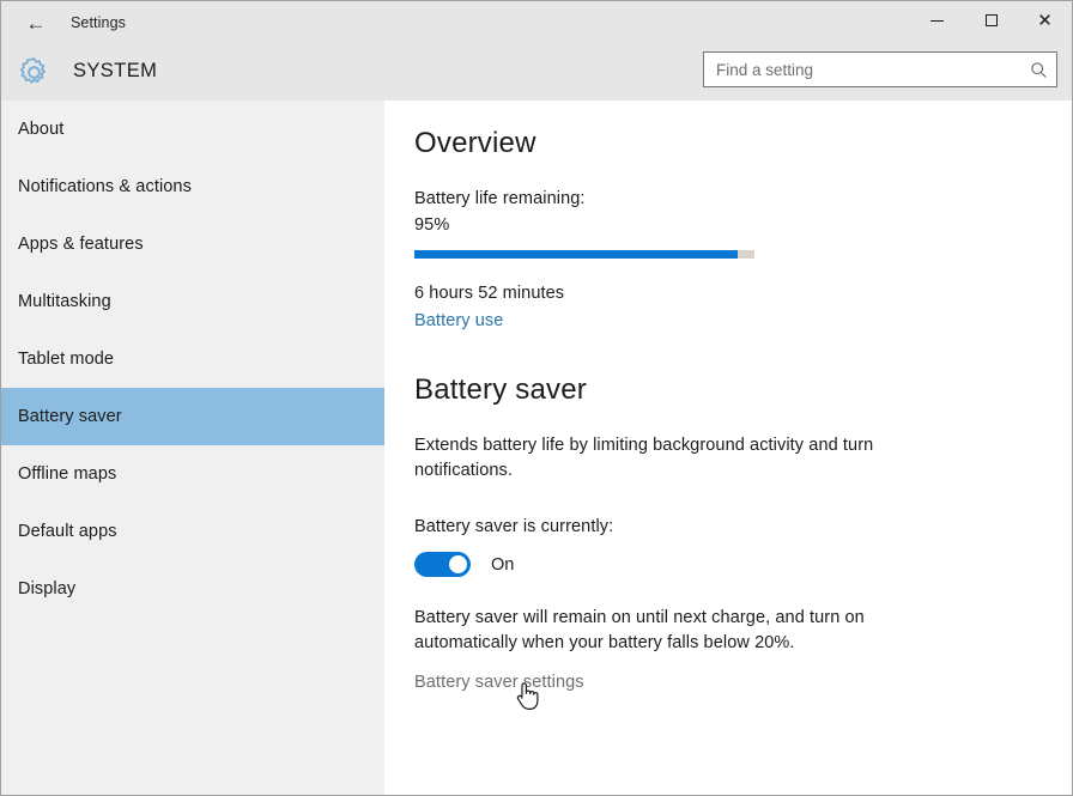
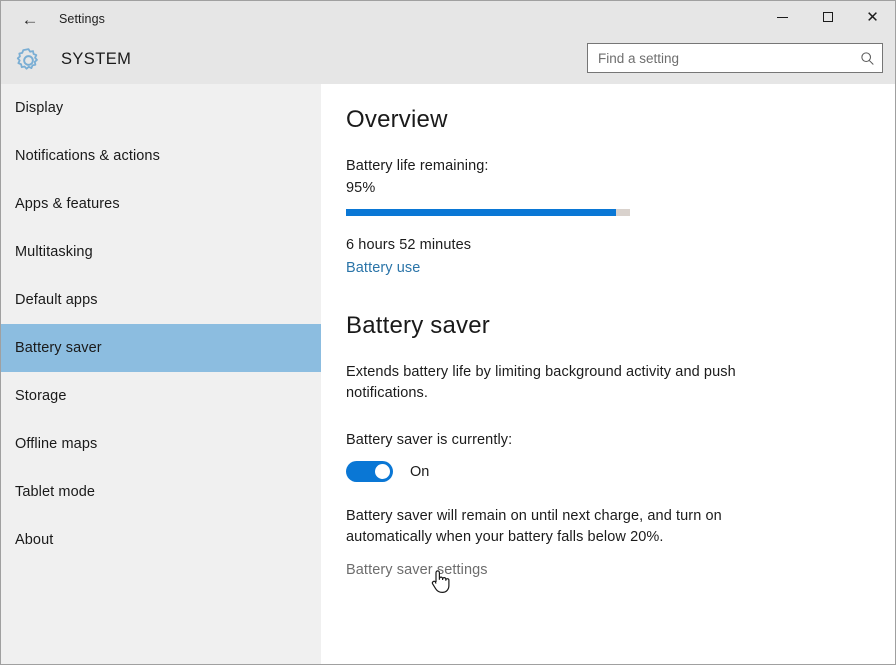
  ←
  Settings
  ✕
  SYSTEM
  Find a setting
- About
+ Display
  Notifications & actions
  Apps & features
  Multitasking
- Tablet mode
+ Default apps
  Battery saver
+ Storage
  Offline maps
- Default apps
+ Tablet mode
- Display
+ About
  Overview
  Battery life remaining:
  95%
  6 hours 52 minutes
  Battery use
  Battery saver
- Extends battery life by limiting background activity and turn notifications.
+ Extends battery life by limiting background activity and push notifications.
  Battery saver is currently:
  On
  Battery saver will remain on until next charge, and turn on automatically when your battery falls below 20%.
  Battery saver settings
